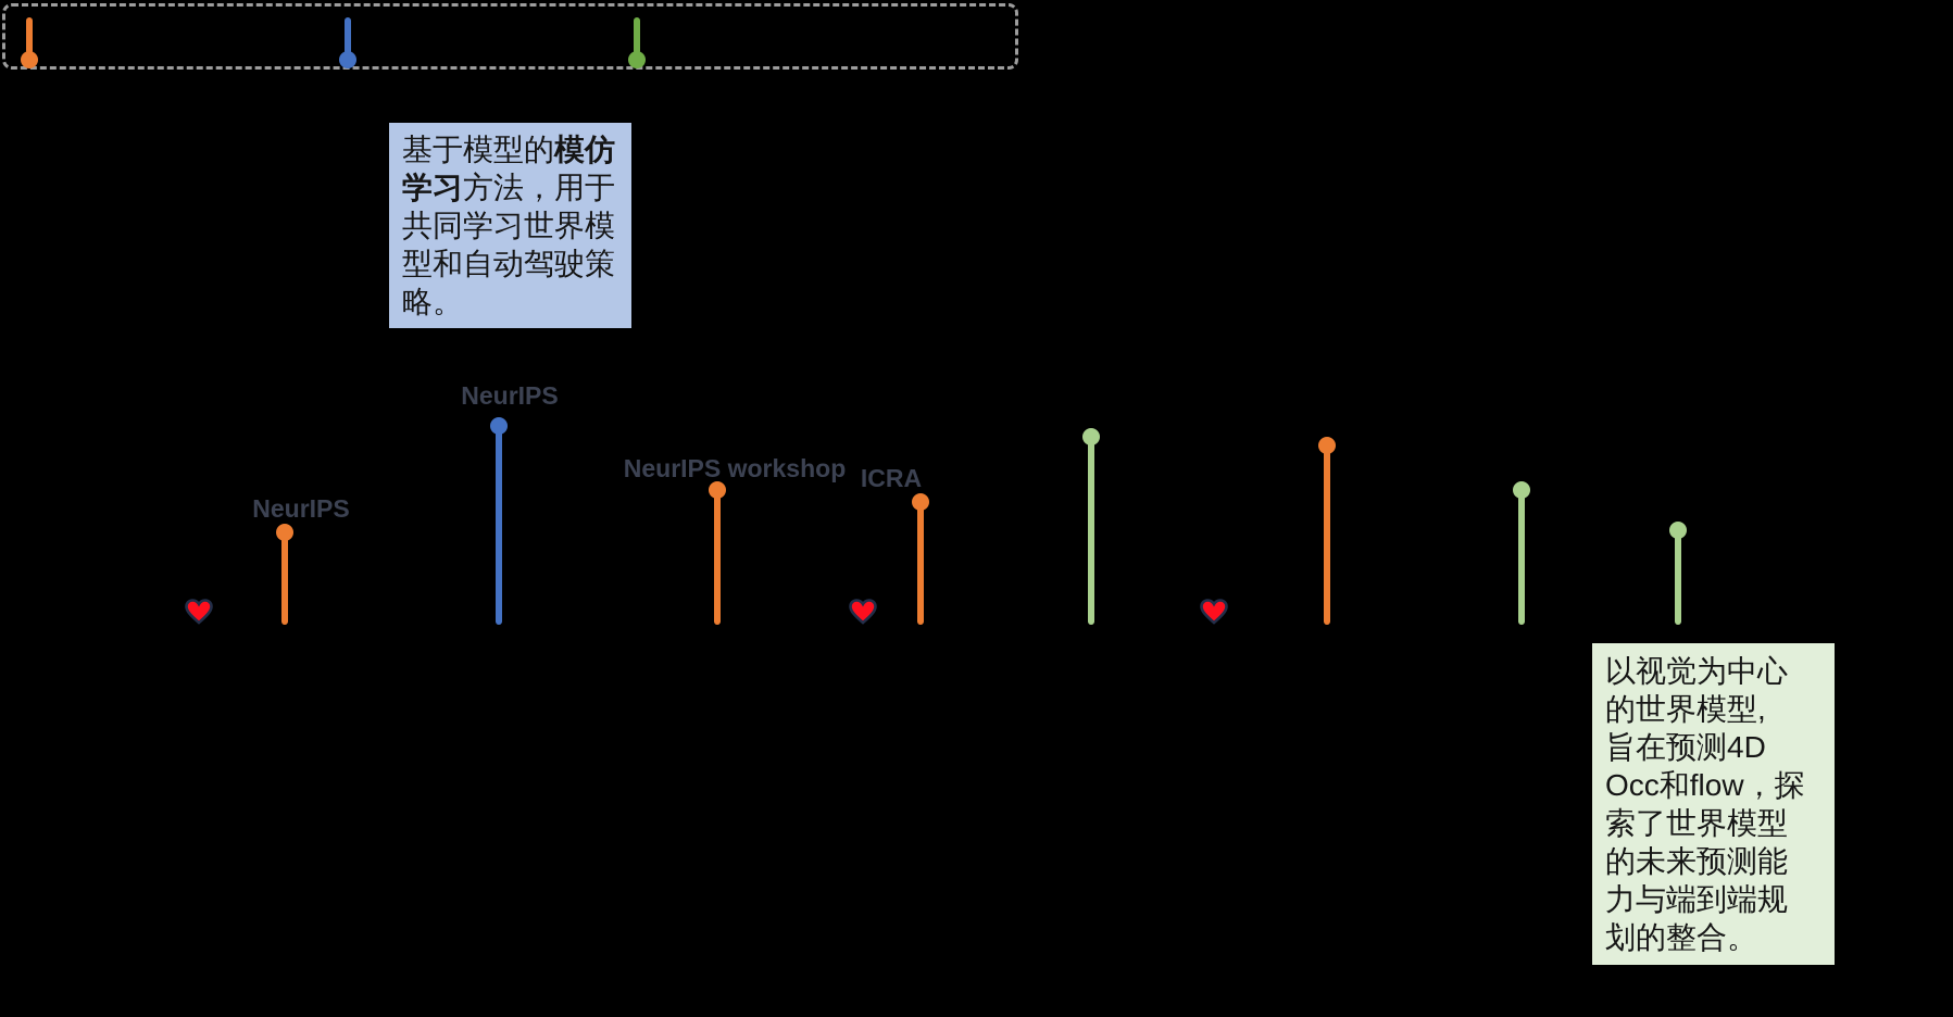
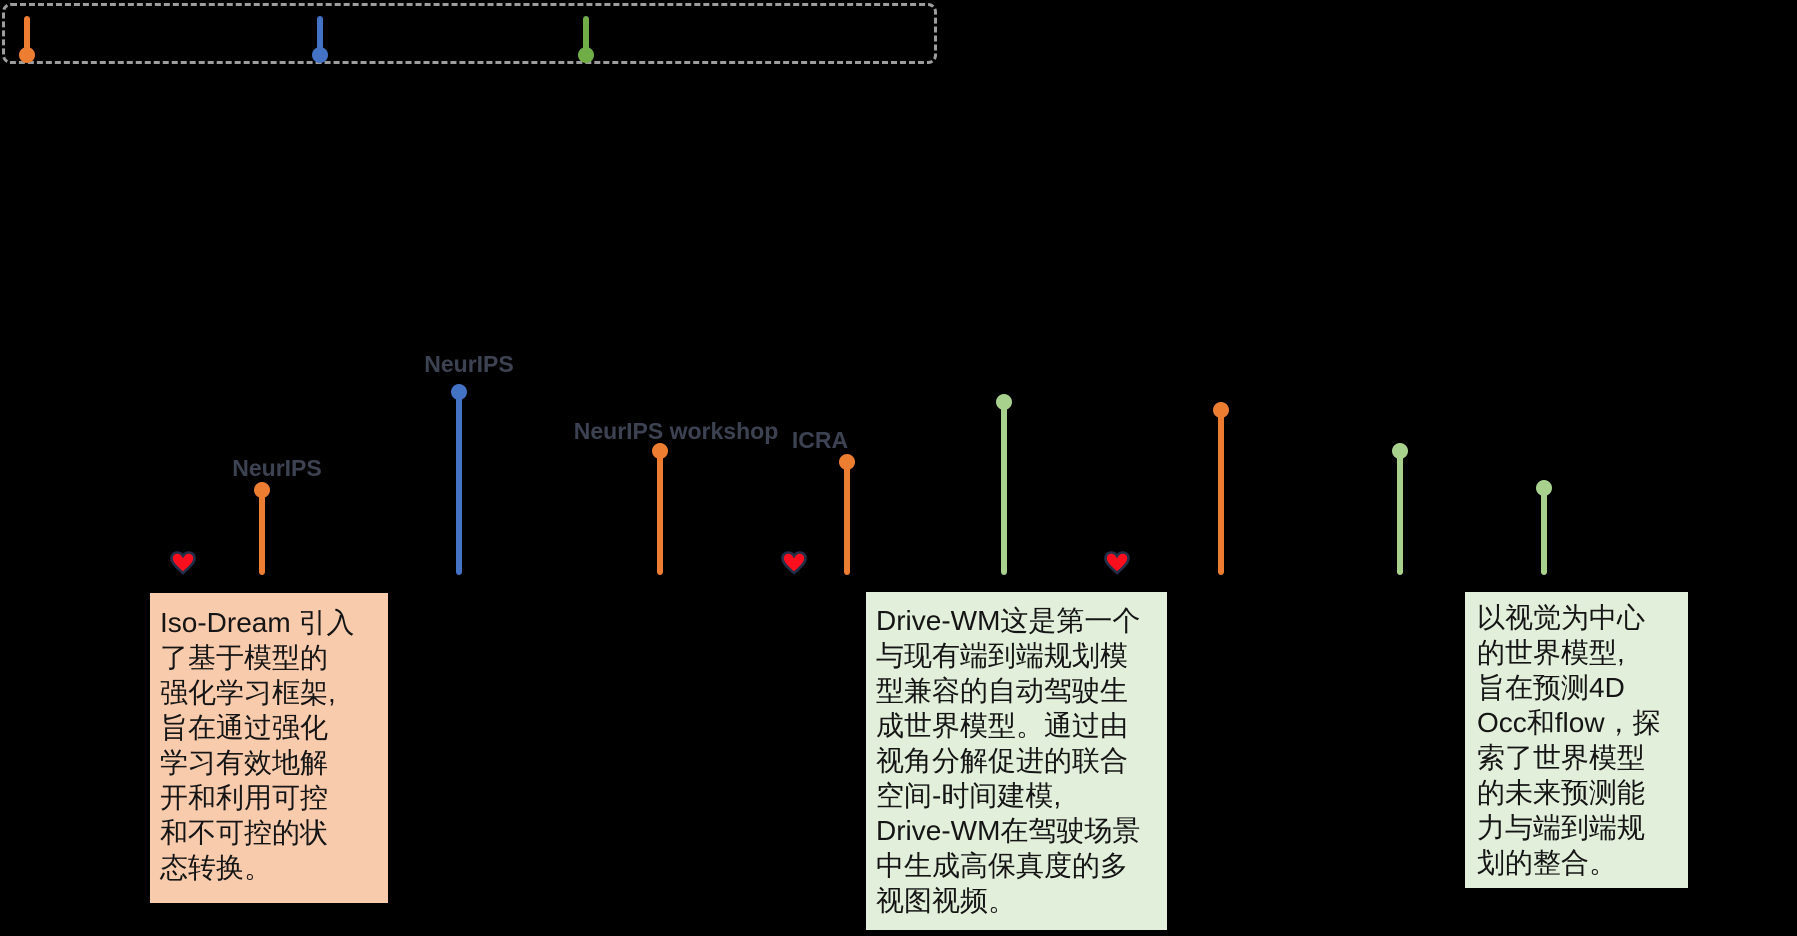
- 基于模型的模仿
- 学习方法，用于
- 共同学习世界模
- 型和自动驾驶策
- 略。
  NeurIPS
  NeurIPS
  NeurIPS workshop
  ICRA
+ Iso-Dream 引入
+ 了基于模型的
+ 强化学习框架,
+ 旨在通过强化
+ 学习有效地解
+ 开和利用可控
+ 和不可控的状
+ 态转换。
+ Drive-WM这是第一个
+ 与现有端到端规划模
+ 型兼容的自动驾驶生
+ 成世界模型。通过由
+ 视角分解促进的联合
+ 空间-时间建模,
+ Drive-WM在驾驶场景
+ 中生成高保真度的多
+ 视图视频。
  以视觉为中心
  的世界模型,
  旨在预测4D
  Occ和flow，探
  索了世界模型
  的未来预测能
  力与端到端规
  划的整合。
